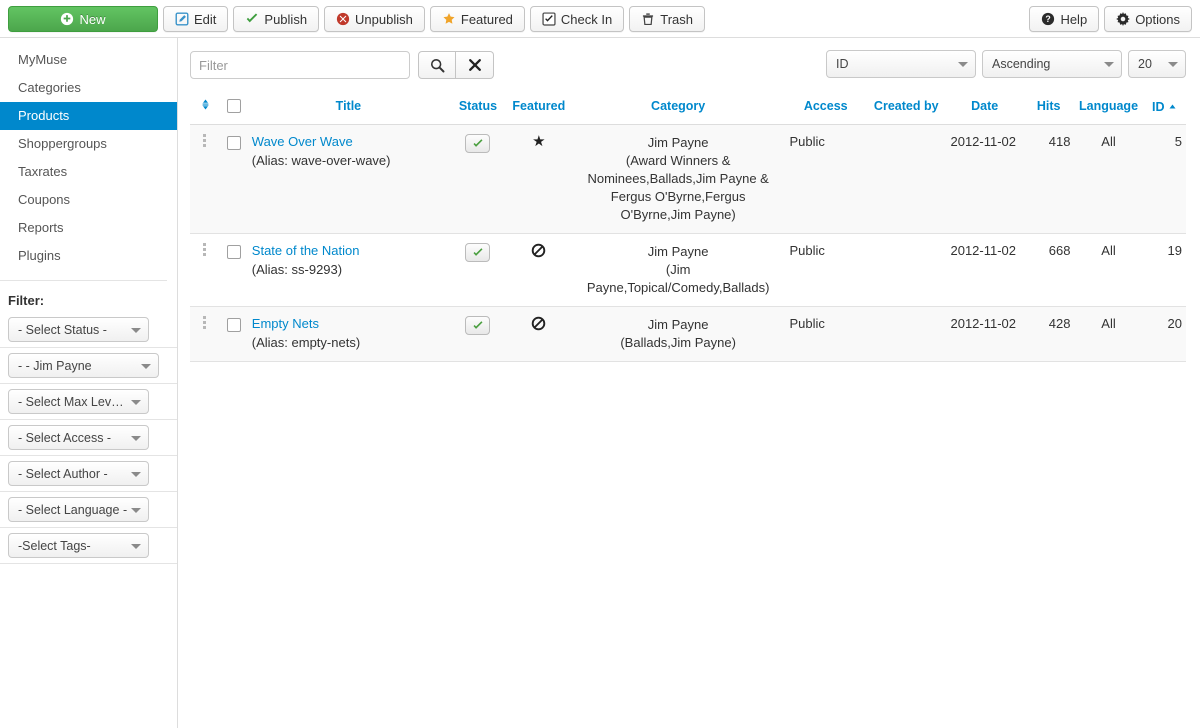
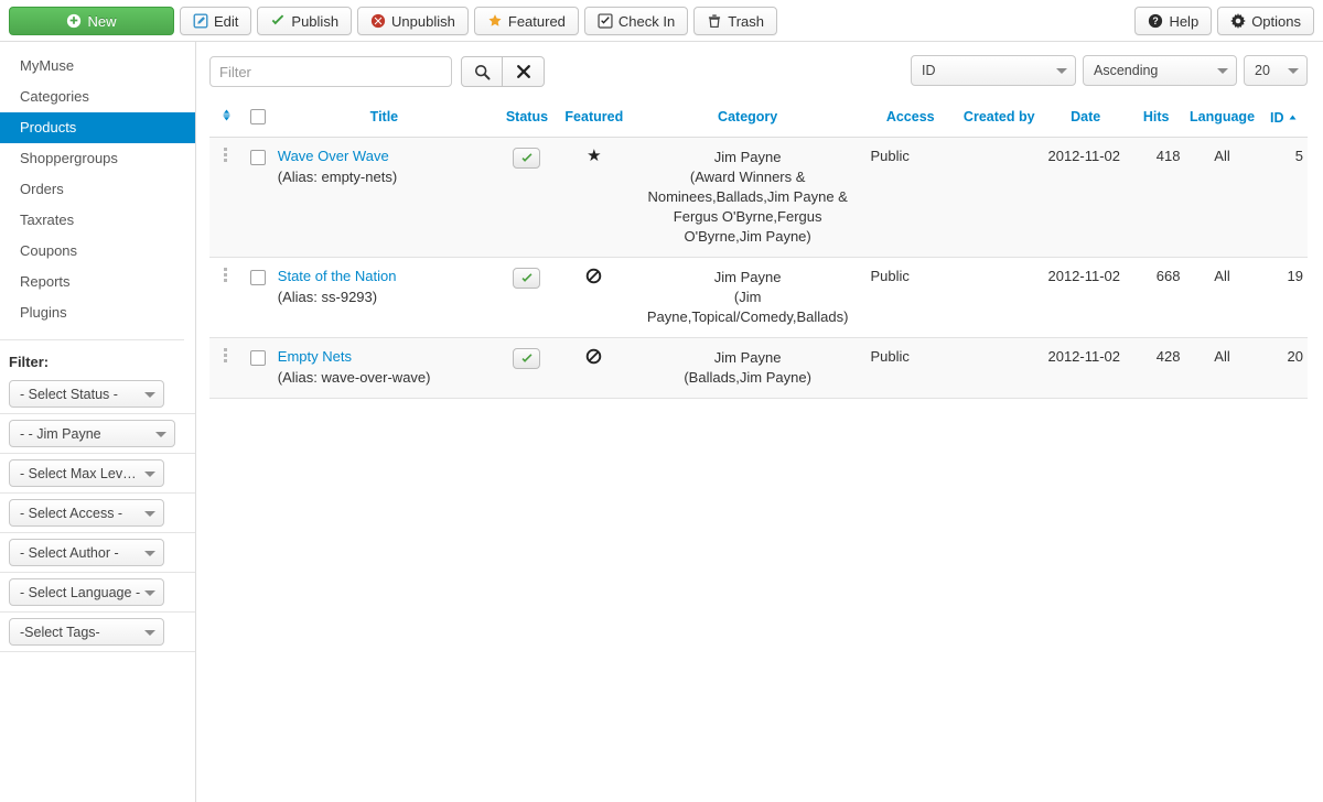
  New
  Edit
  Publish
  Unpublish
  Featured
  Check In
  Trash
  ?
  Help
  Options
  MyMuse
  Categories
  Products
  Shoppergroups
+ Orders
  Taxrates
  Coupons
  Reports
  Plugins
  Filter:
  - Select Status -
  - - Jim Payne
  - Select Max Lev…
  - Select Access -
  - Select Author -
  - Select Language -
  -Select Tags-
  Filter
  ID
  Ascending
  20
  		Title	Status	Featured	Category	Access	Created by	Date	Hits	Language	ID
- 		Wave Over Wave(Alias: wave-over-wave)		★	Jim Payne(Award Winners & Nominees,Ballads,Jim Payne & Fergus O'Byrne,Fergus O'Byrne,Jim Payne)	Public		2012-11-02	418	All	5
+ 		Wave Over Wave(Alias: empty-nets)		★	Jim Payne(Award Winners & Nominees,Ballads,Jim Payne & Fergus O'Byrne,Fergus O'Byrne,Jim Payne)	Public		2012-11-02	418	All	5
  		State of the Nation(Alias: ss-9293)			Jim Payne(Jim Payne,Topical/Comedy,Ballads)	Public		2012-11-02	668	All	19
- 		Empty Nets(Alias: empty-nets)			Jim Payne(Ballads,Jim Payne)	Public		2012-11-02	428	All	20
+ 		Empty Nets(Alias: wave-over-wave)			Jim Payne(Ballads,Jim Payne)	Public		2012-11-02	428	All	20
